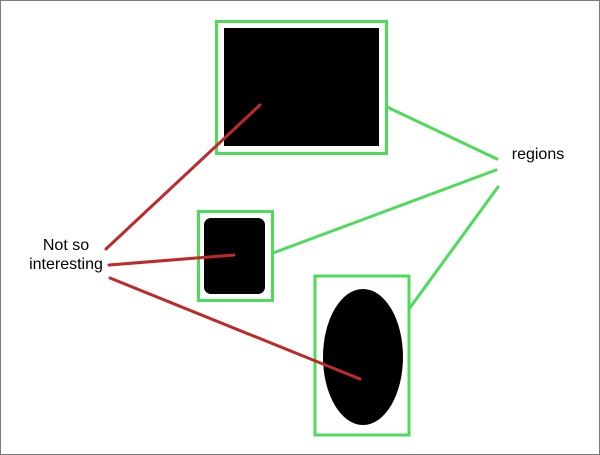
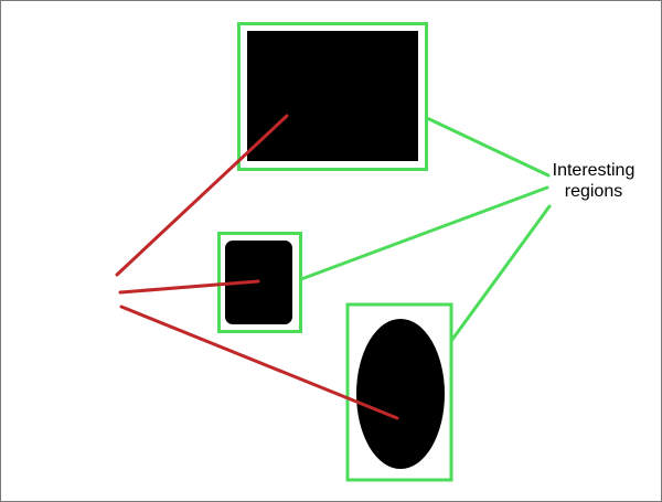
+ Interesting
  regions
- Not so
- interesting
